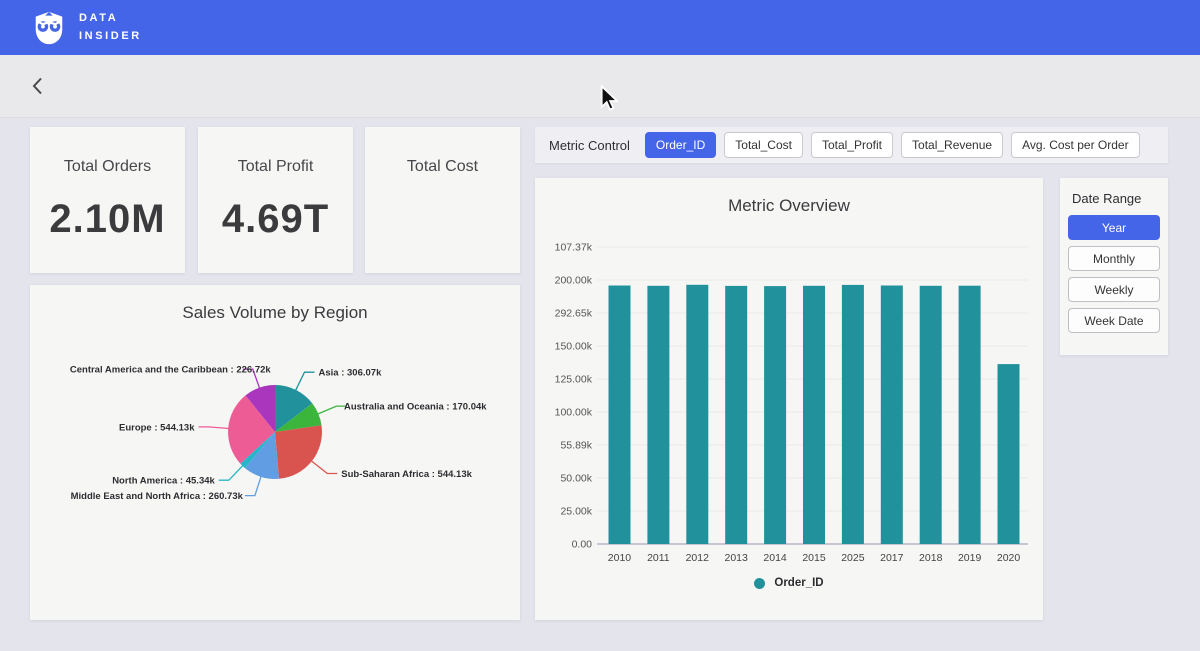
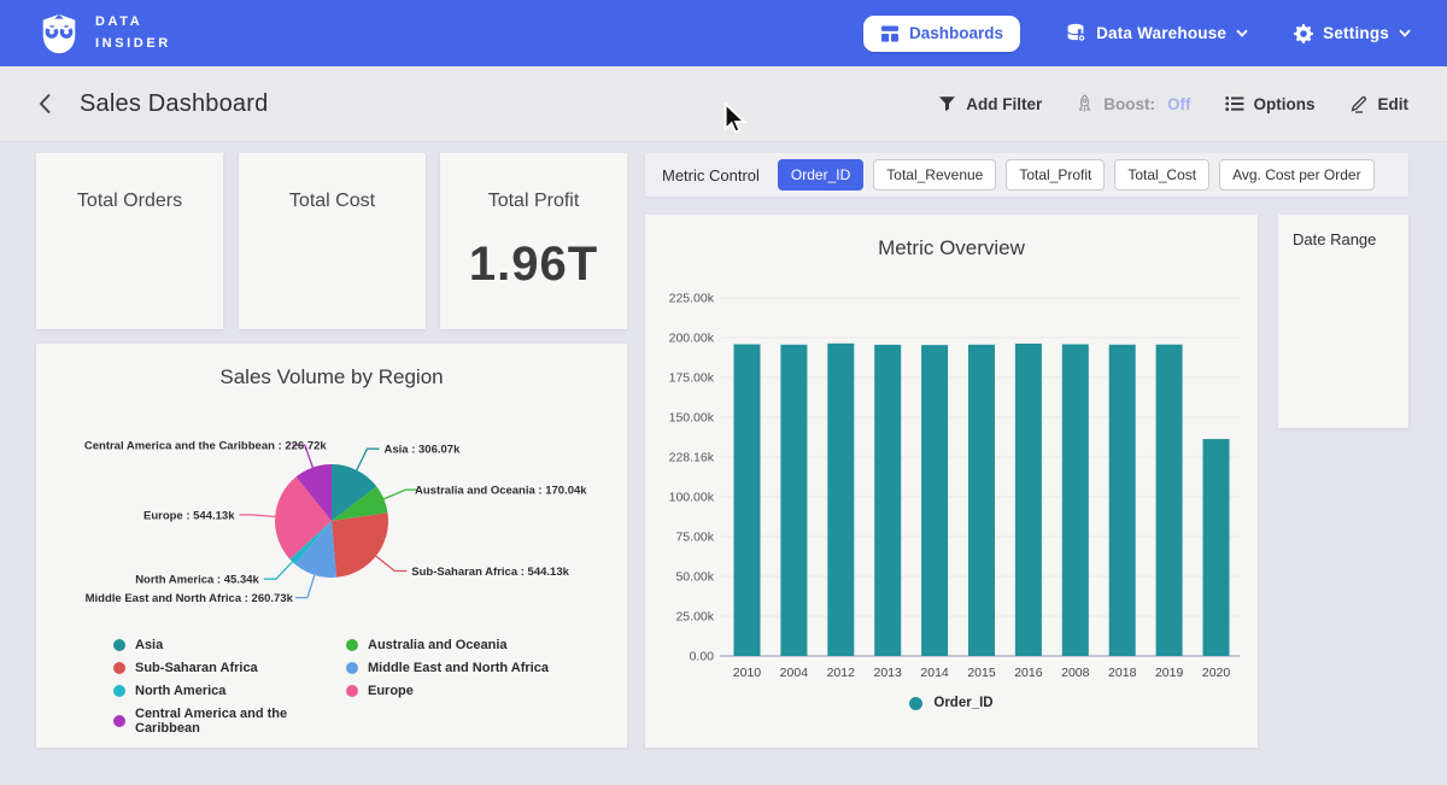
  DATA
  INSIDER
+ Dashboards
+ Data Warehouse
+ Settings
+ Sales Dashboard
+ Add Filter
+ Boost:
+ Off
+ Options
+ Edit
  Total Orders
- 2.10M
- Total Profit
+ Total Cost
- 4.69T
- Total Cost
+ Total Profit
+ 1.96T
  Metric Control
  Order_ID
- Total_Cost
+ Total_Revenue
  Total_Profit
- Total_Revenue
+ Total_Cost
  Avg. Cost per Order
  Sales Volume by Region
  Asia : 306.07k
  Australia and Oceania : 170.04k
  Sub-Saharan Africa : 544.13k
  Middle East and North Africa : 260.73k
  North America : 45.34k
  Europe : 544.13k
  Central America and the Caribbean : 226.72k
+ Asia
+ Australia and Oceania
+ Sub-Saharan Africa
+ Middle East and North Africa
+ North America
+ Europe
+ Central America and the Caribbean
  Metric Overview
  0.00
  25.00k
  50.00k
- 55.89k
+ 75.00k
  100.00k
- 125.00k
+ 228.16k
  150.00k
- 292.65k
+ 175.00k
  200.00k
- 107.37k
+ 225.00k
  2010
- 2011
+ 2004
  2012
  2013
  2014
  2015
- 2025
+ 2016
- 2017
+ 2008
  2018
  2019
  2020
  Order_ID
  Date Range
- Year
- Monthly
- Weekly
- Week Date
